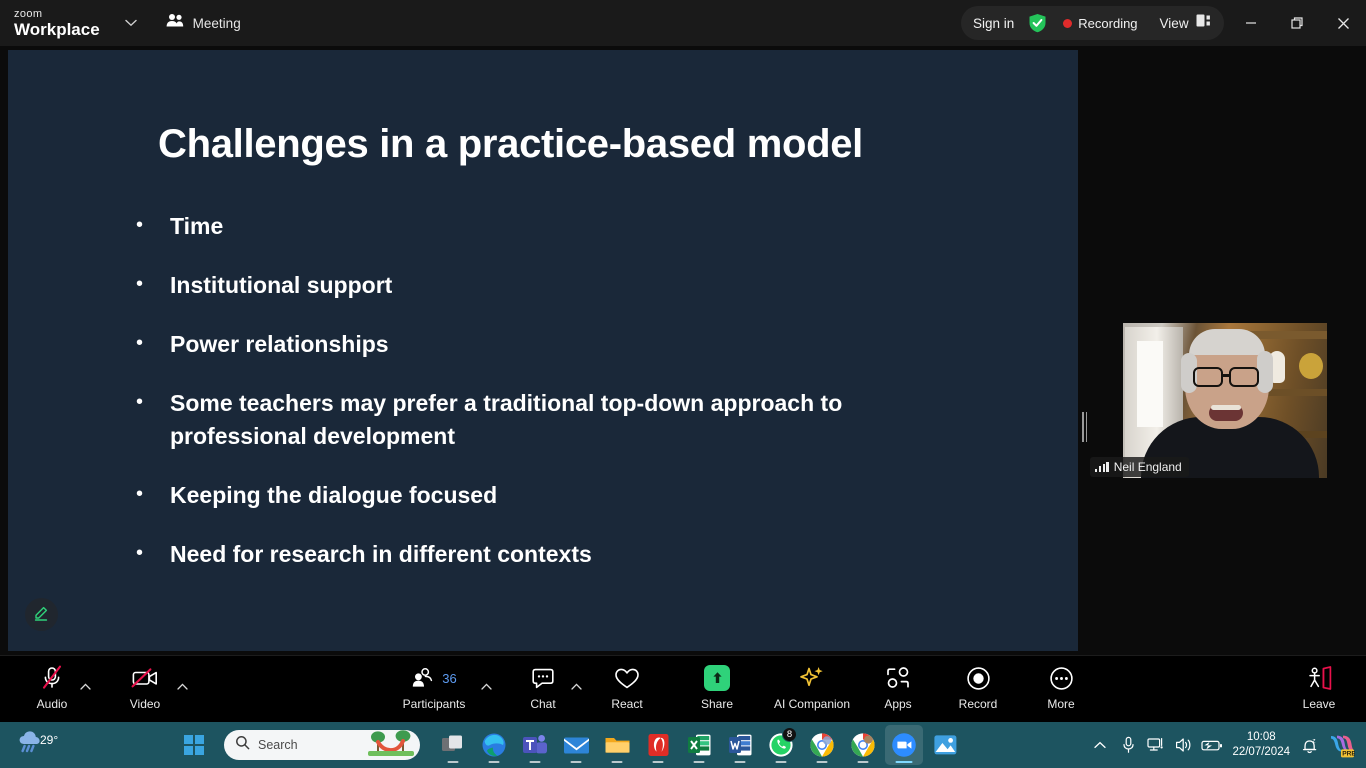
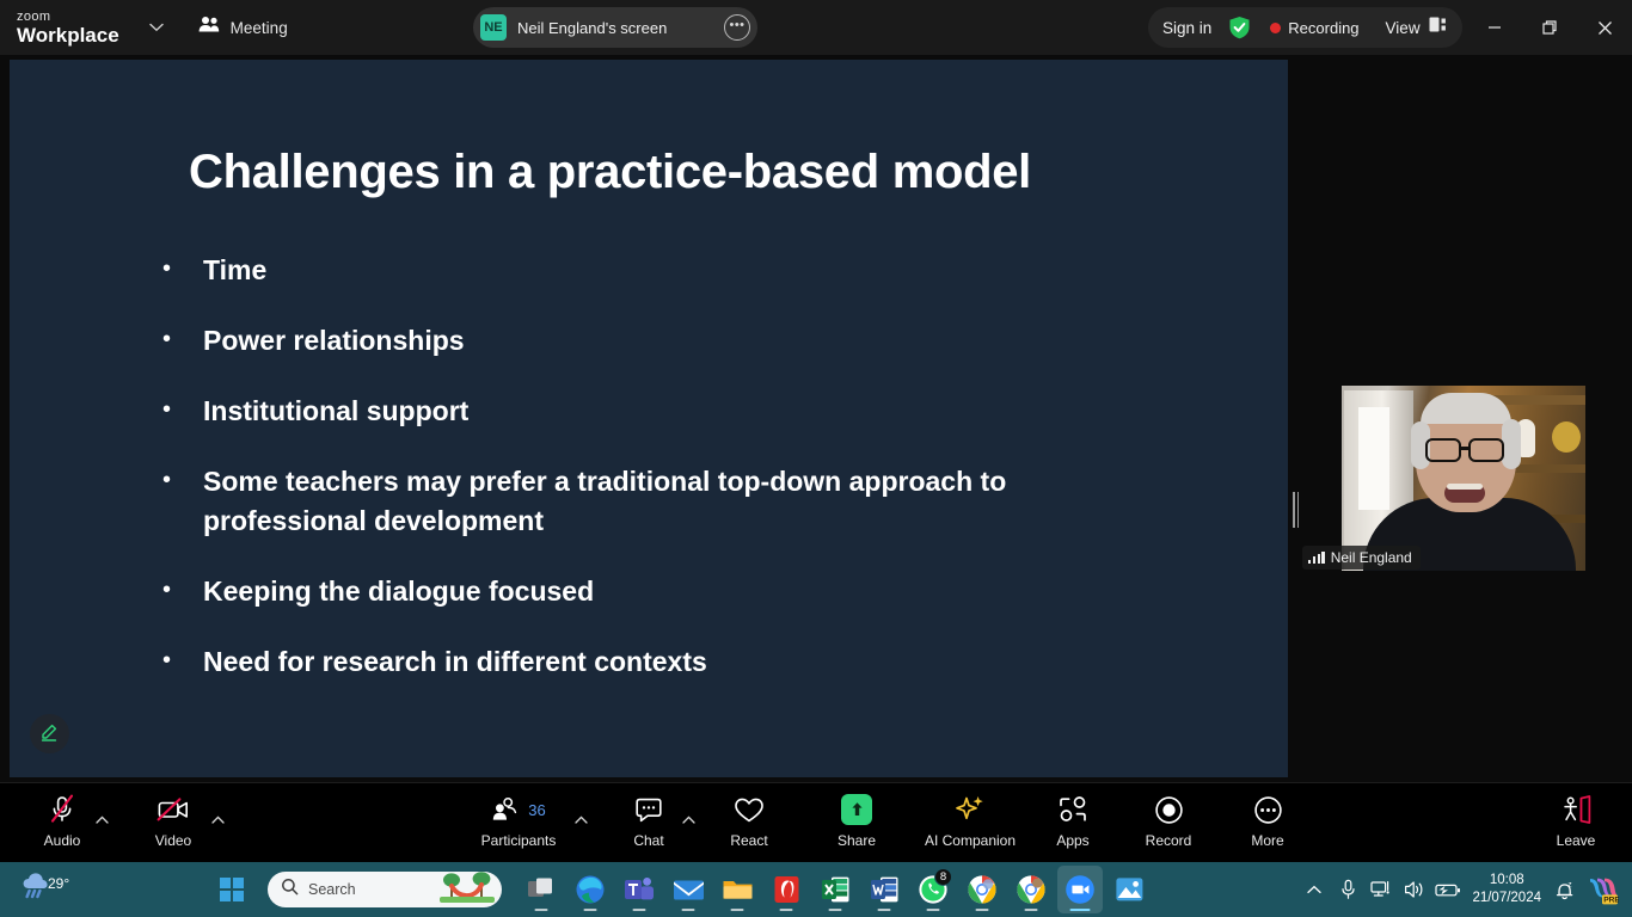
  zoom
  Workplace
  Meeting
+ NE
+ Neil England's screen
+ •••
  Sign in
  Recording
  View
  Challenges in a practice-based model
  •
  Time
  •
- Institutional support
+ Power relationships
  •
- Power relationships
+ Institutional support
  •
  Some teachers may prefer a traditional top-down approach to professional development
  •
  Keeping the dialogue focused
  •
  Need for research in different contexts
  Neil England
  Audio
  Video
  36
  Participants
  Chat
  React
  Share
  AI Companion
  Apps
  Record
  More
  Leave
  29°
  Search
  8
  10:08
- 22/07/2024
+ 21/07/2024
